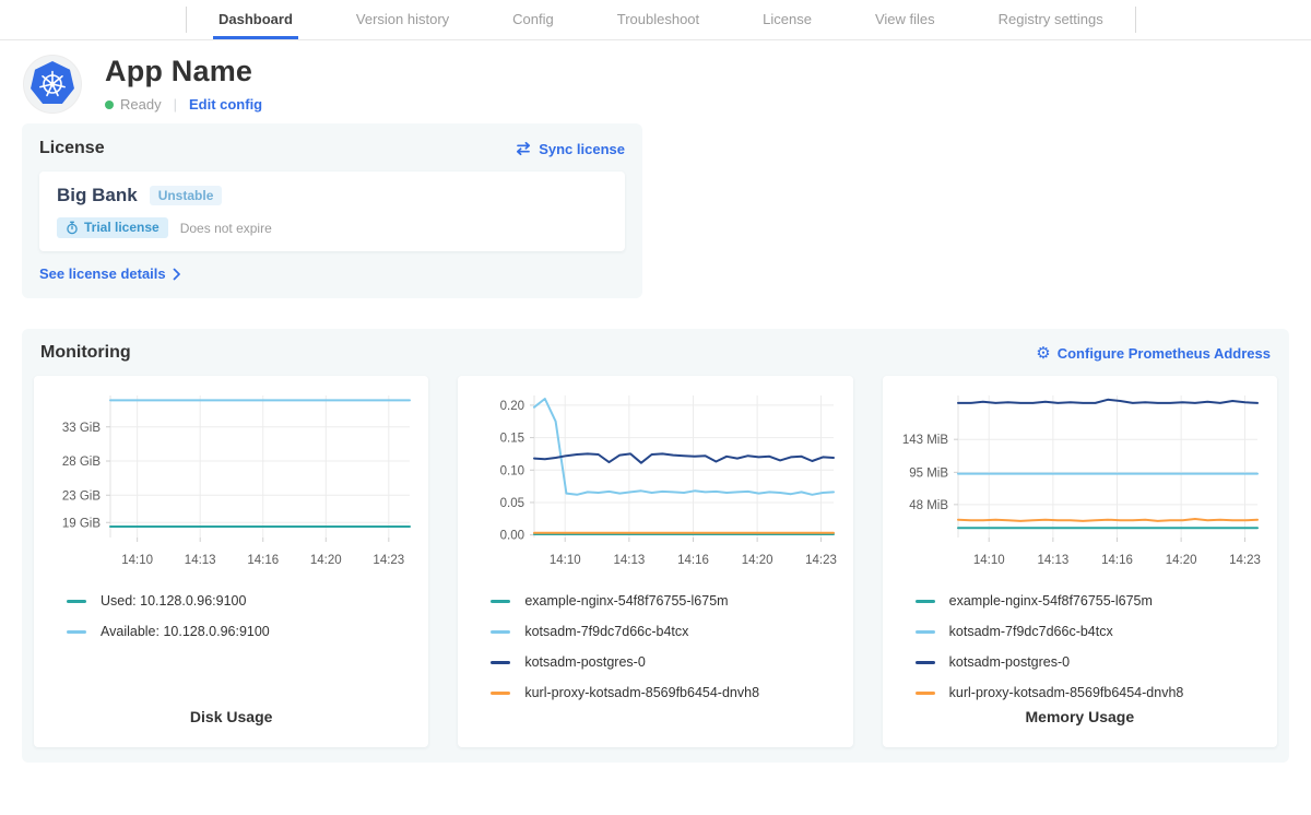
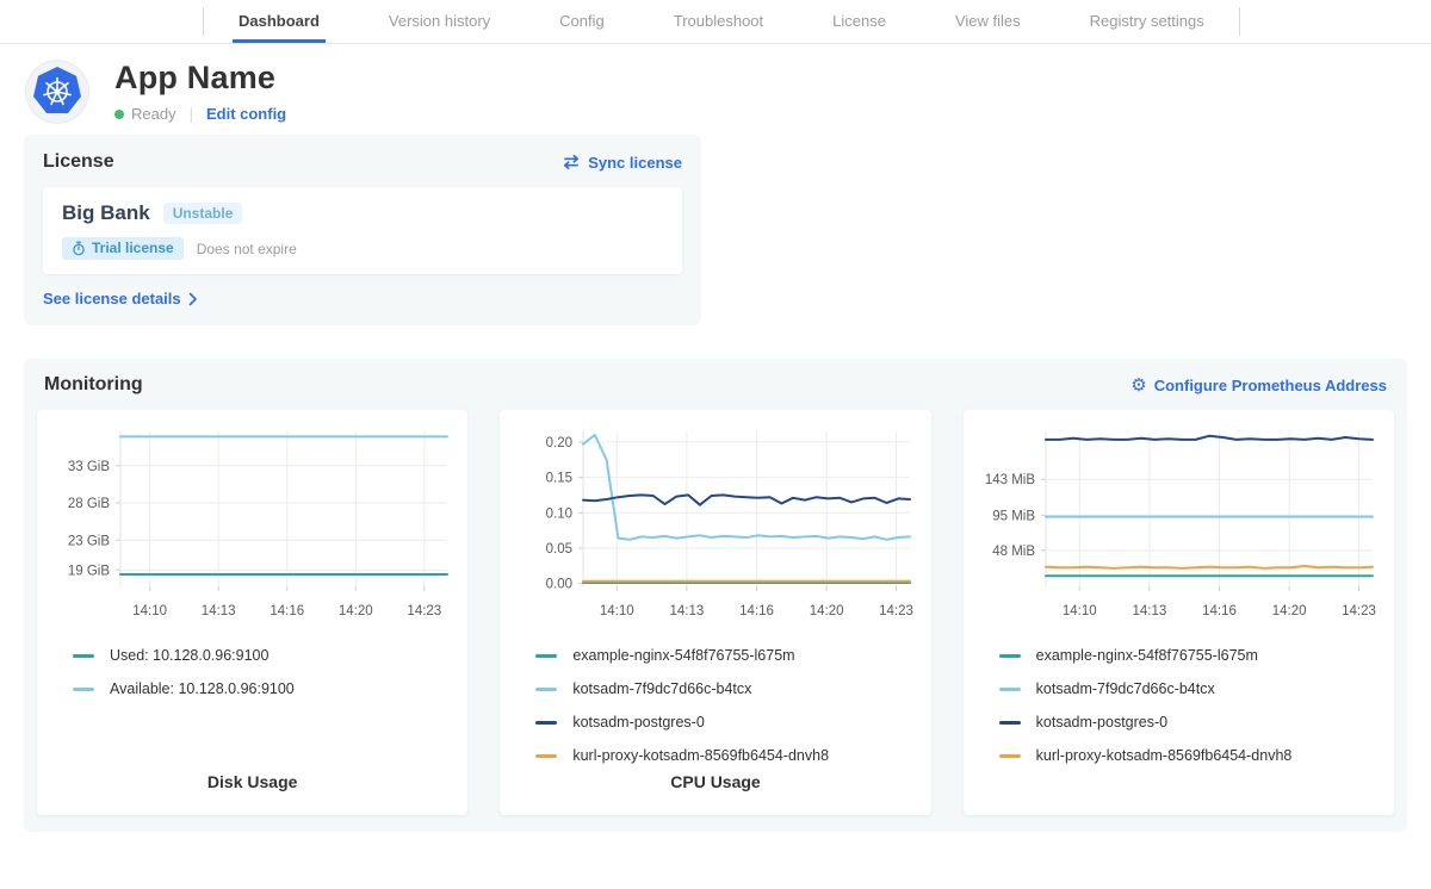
  Dashboard
  Version history
  Config
  Troubleshoot
  License
  View files
  Registry settings
  App Name
  Ready
  |
  Edit config
  License
  Sync license
  Big Bank
  Unstable
  Trial license
  Does not expire
  See license details
  Monitoring
  ⚙
  Configure Prometheus Address
  14:10
  14:13
  14:16
  14:20
  14:23
  33 GiB
  28 GiB
  23 GiB
  19 GiB
  Used: 10.128.0.96:9100
  Available: 10.128.0.96:9100
  Disk Usage
  14:10
  14:13
  14:16
  14:20
  14:23
  0.20
  0.15
  0.10
  0.05
  0.00
  example-nginx-54f8f76755-l675m
  kotsadm-7f9dc7d66c-b4tcx
  kotsadm-postgres-0
  kurl-proxy-kotsadm-8569fb6454-dnvh8
+ CPU Usage
  14:10
  14:13
  14:16
  14:20
  14:23
  143 MiB
  95 MiB
  48 MiB
  example-nginx-54f8f76755-l675m
  kotsadm-7f9dc7d66c-b4tcx
  kotsadm-postgres-0
  kurl-proxy-kotsadm-8569fb6454-dnvh8
- Memory Usage
